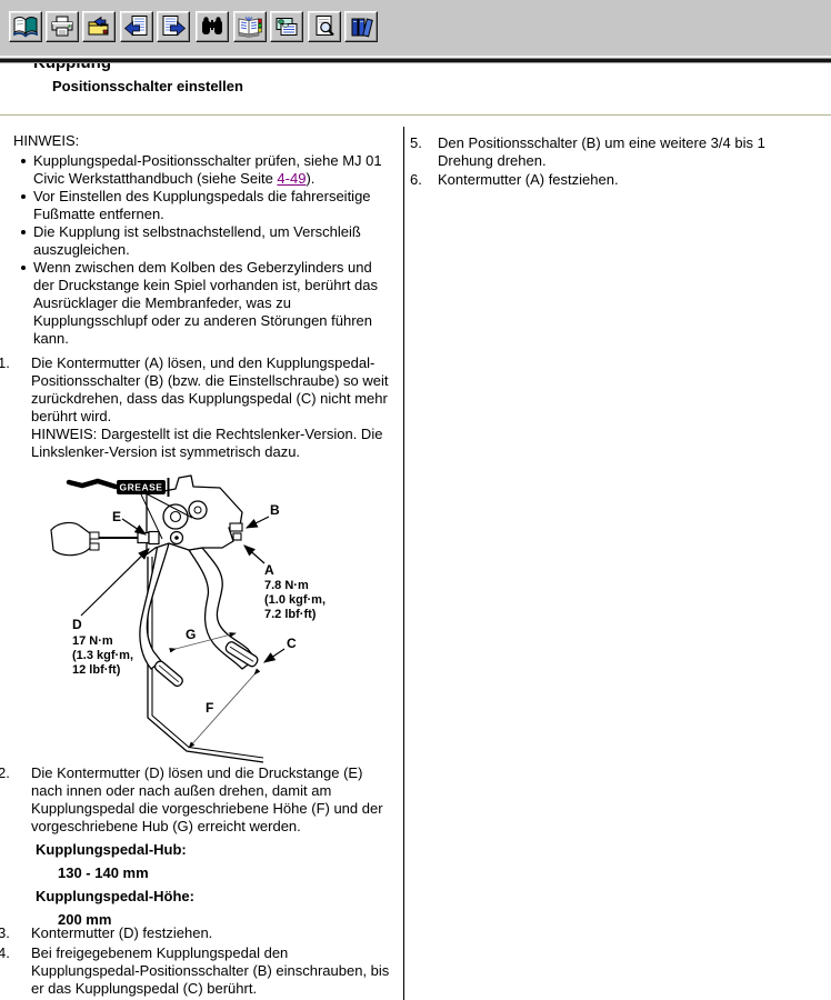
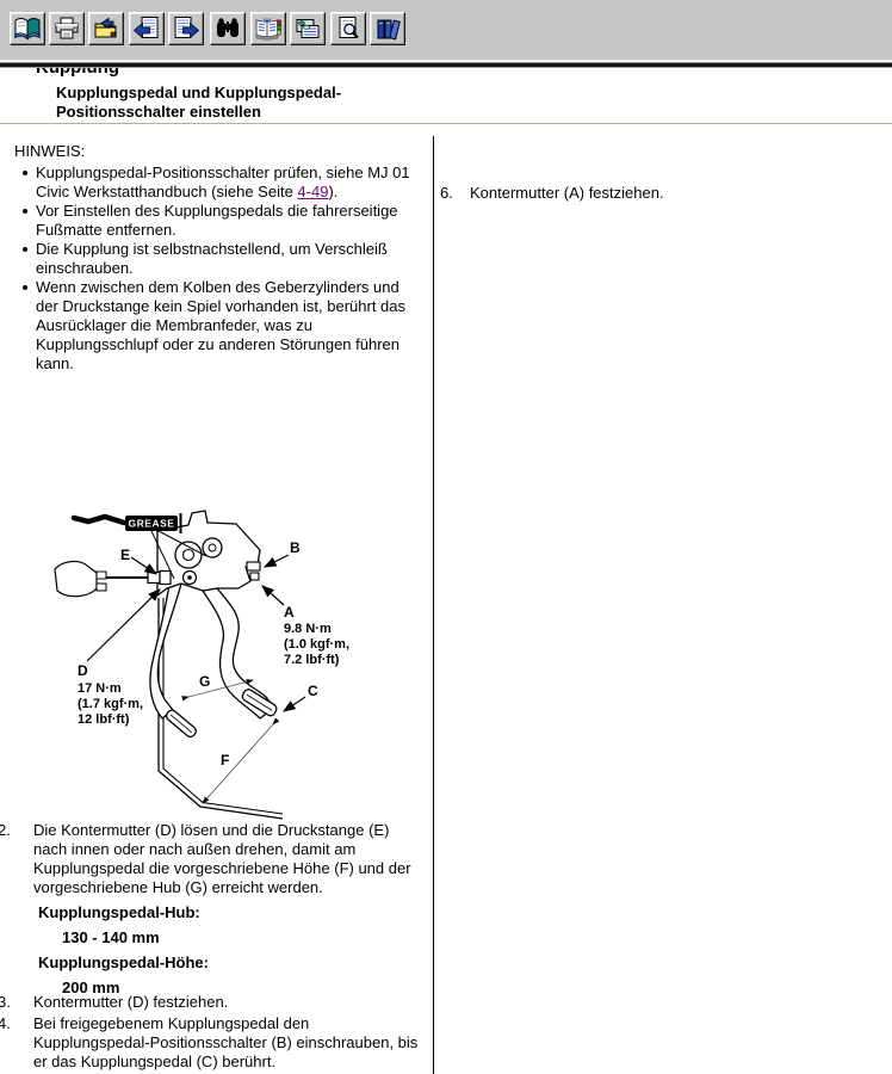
+ Kupplungspedal und Kupplungspedal-
  Positionsschalter einstellen
  HINWEIS:
  Kupplungspedal-Positionsschalter prüfen, siehe MJ 01 Civic Werkstatthandbuch (siehe Seite 4-49).
  Vor Einstellen des Kupplungspedals die fahrerseitige Fußmatte entfernen.
- Die Kupplung ist selbstnachstellend, um Verschleiß auszugleichen.
+ Die Kupplung ist selbstnachstellend, um Verschleiß einschrauben.
  Wenn zwischen dem Kolben des Geberzylinders und der Druckstange kein Spiel vorhanden ist, berührt das Ausrücklager die Membranfeder, was zu Kupplungsschlupf oder zu anderen Störungen führen kann.
- 1.
- Die Kontermutter (A) lösen, und den Kupplungspedal-Positionsschalter (B) (bzw. die Einstellschraube) so weit zurückdrehen, dass das Kupplungspedal (C) nicht mehr berührt wird.
- HINWEIS: Dargestellt ist die Rechtslenker-Version. Die Linkslenker-Version ist symmetrisch dazu.
  GREASE
  E
  B
  A
  D
  G
  C
  F
- 7.8 N·m
+ 9.8 N·m
  (1.0 kgf·m,
  7.2 lbf·ft)
  17 N·m
- (1.3 kgf·m,
+ (1.7 kgf·m,
  12 lbf·ft)
  2.
  Die Kontermutter (D) lösen und die Druckstange (E) nach innen oder nach außen drehen, damit am Kupplungspedal die vorgeschriebene Höhe (F) und der vorgeschriebene Hub (G) erreicht werden.
  Kupplungspedal-Hub:
  130 - 140 mm
  Kupplungspedal-Höhe:
  200 mm
  3.
  Kontermutter (D) festziehen.
  4.
  Bei freigegebenem Kupplungspedal den Kupplungspedal-Positionsschalter (B) einschrauben, bis er das Kupplungspedal (C) berührt.
- 5.
- Den Positionsschalter (B) um eine weitere 3/4 bis 1 Drehung drehen.
  6.
  Kontermutter (A) festziehen.
